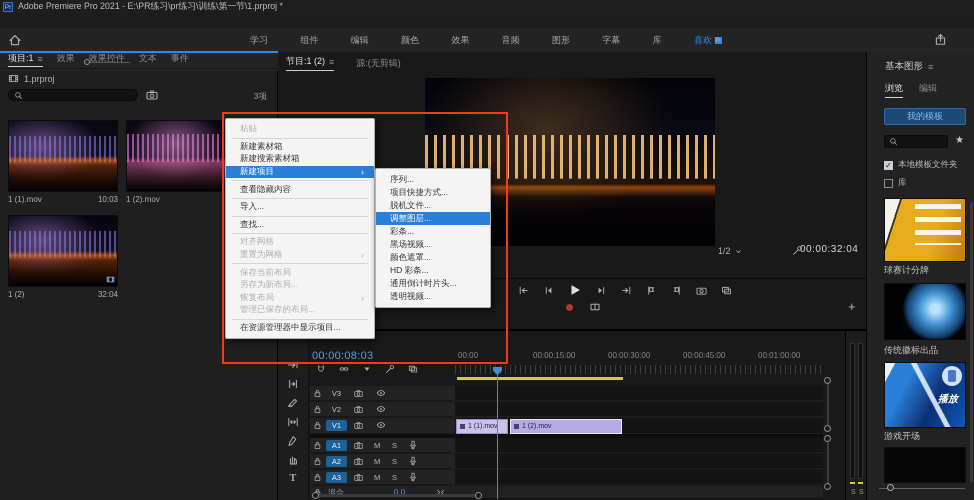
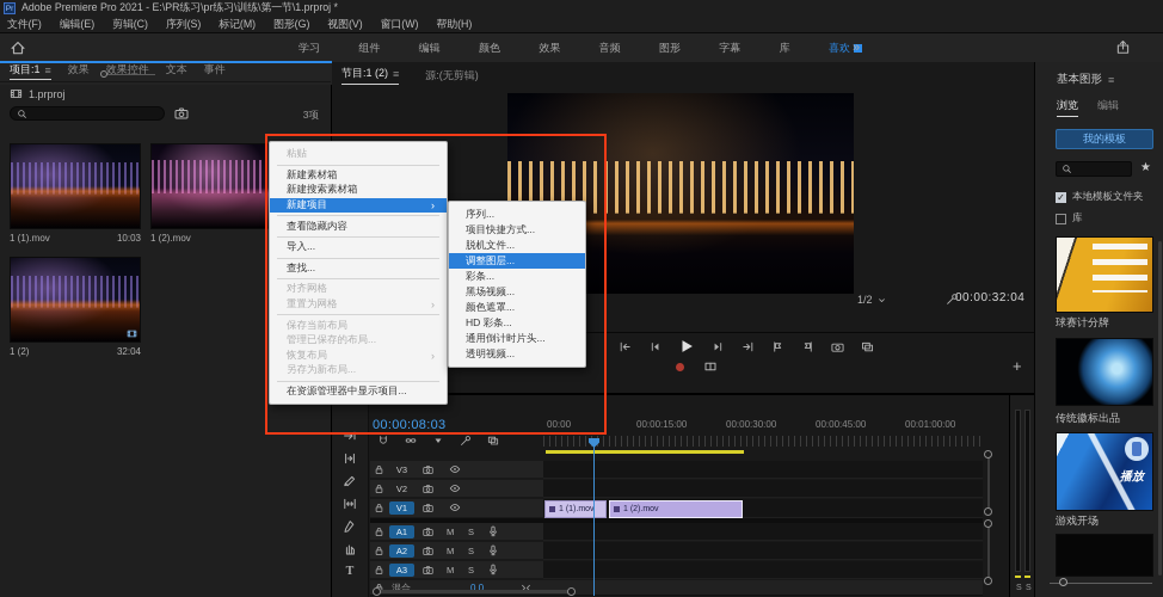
  Adobe Premiere Pro 2021 - E:\PR练习\pr练习\训练\第一节\1.prproj *
+ 文件(F)
+ 编辑(E)
+ 剪辑(C)
+ 序列(S)
+ 标记(M)
+ 图形(G)
+ 视图(V)
+ 窗口(W)
+ 帮助(H)
  学习
  组件
  编辑
  颜色
  效果
  音频
  图形
  字幕
  库
  喜欢
  »
  项目:1
  ≡
  效果
  效果控件
  文本
  事件
  1.prproj
  3项
  1 (1).mov
  10:03
  1 (2).mov
  1 (2)
  32:04
  节目:1 (2)
  ≡
  源:(无剪辑)
  1/2
  00:00:32:04
  +
  T
  00:00:08:03
  00:00
  00:00:15:00
  00:00:30:00
  00:00:45:00
  00:01:00:00
  V3
  V2
  V1
  A1
  M
  S
  A2
  M
  S
  A3
  M
  S
  混合
  0.0
  基本图形
  ≡
  浏览
  编辑
  我的模板
  ★
  ✓
  本地模板文件夹
  库
  球赛计分牌
  传统徽标出品
  播放
  游戏开场
  粘贴
  新建素材箱
  新建搜索素材箱
  新建项目
  ›
  查看隐藏内容
  导入...
  查找...
  对齐网格
  重置为网格
  ›
  保存当前布局
- 另存为新布局...
+ 管理已保存的布局...
  恢复布局
  ›
- 管理已保存的布局...
+ 另存为新布局...
  在资源管理器中显示项目...
  序列...
  项目快捷方式...
  脱机文件...
  调整图层...
  彩条...
  黑场视频...
  颜色遮罩...
  HD 彩条...
  通用倒计时片头...
  透明视频...
